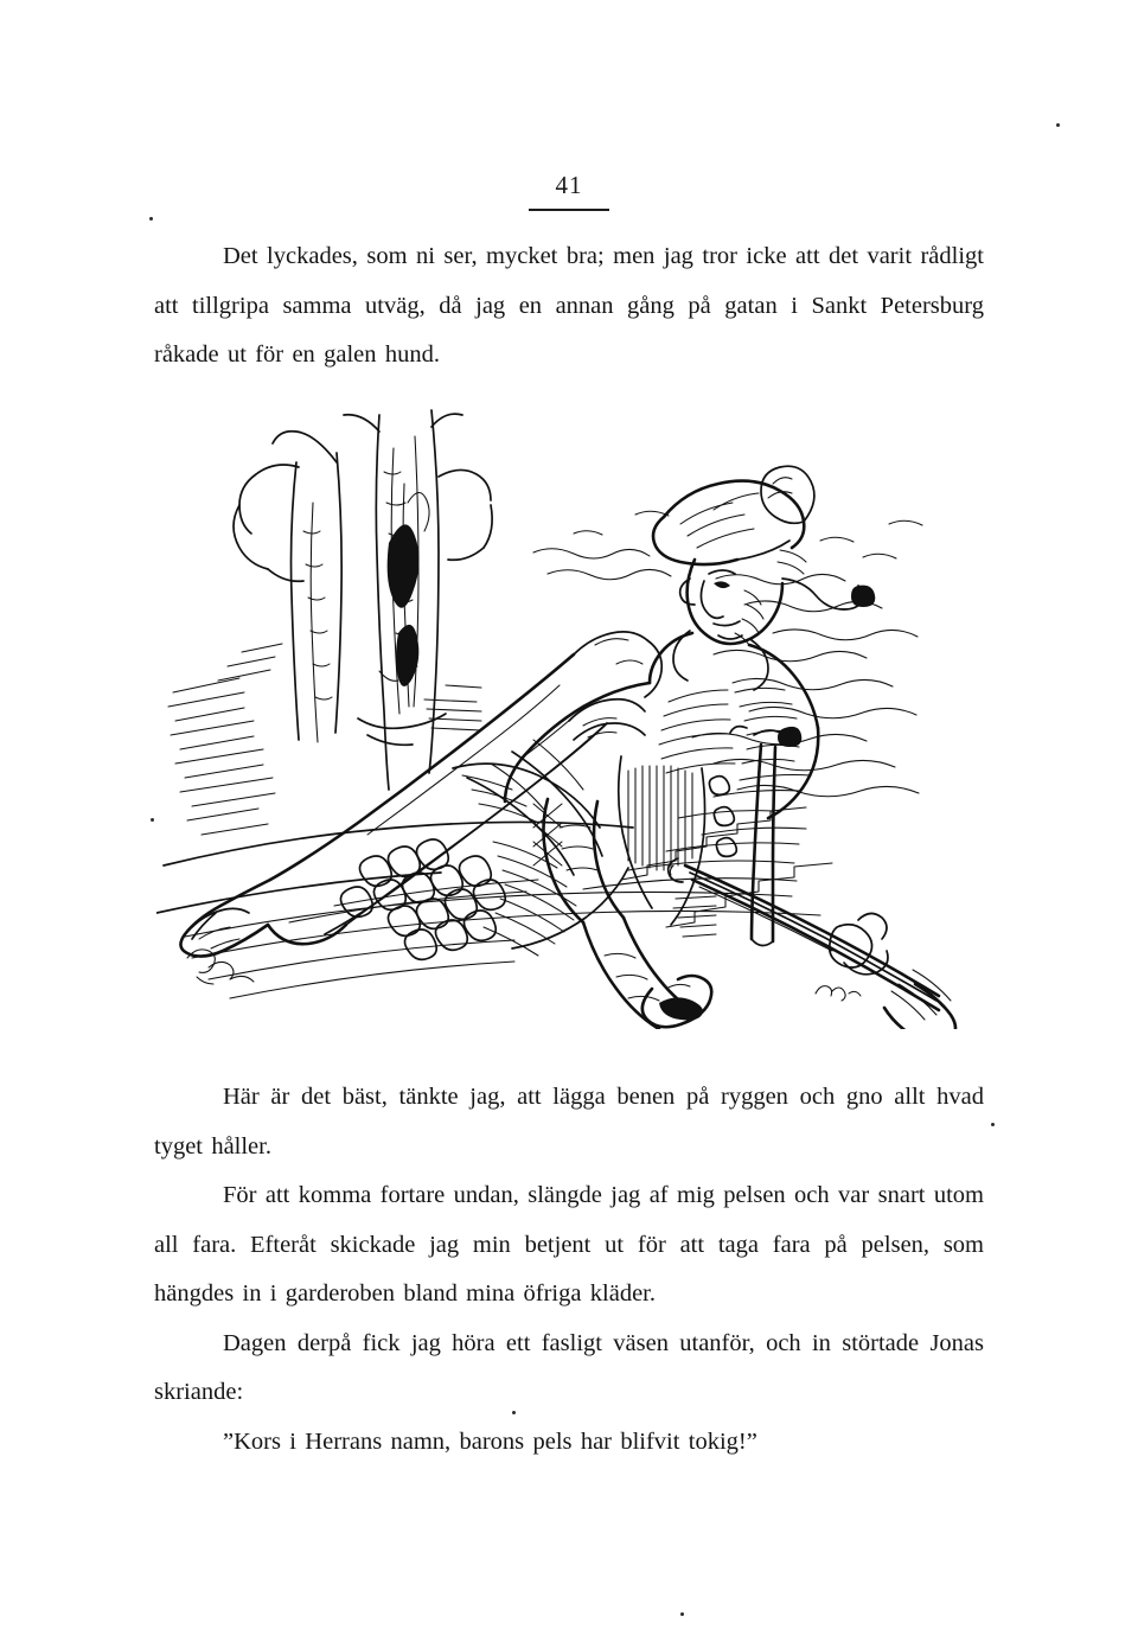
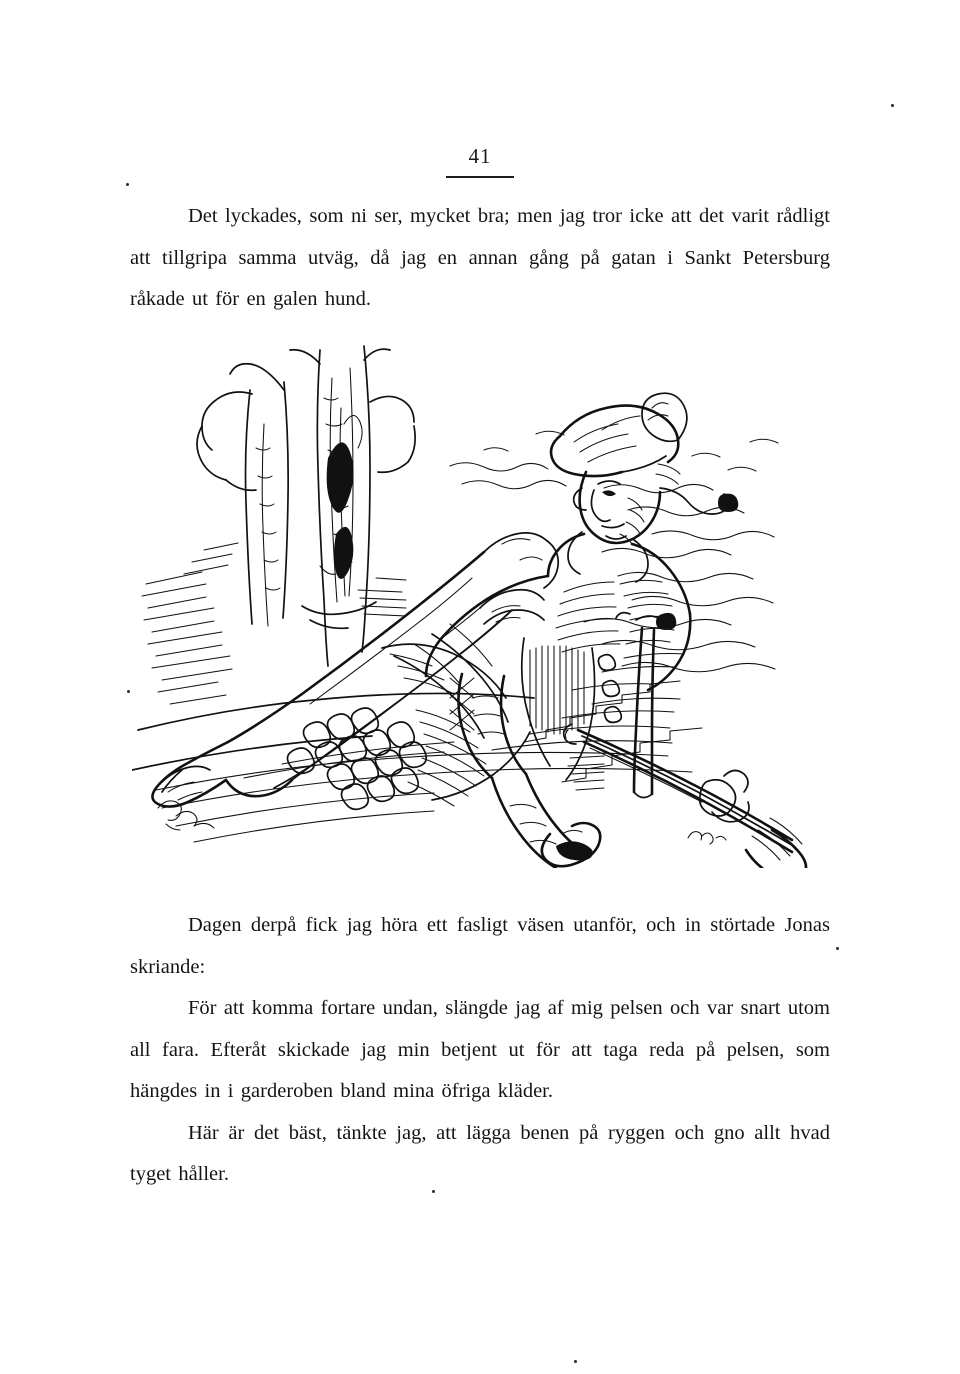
  41
  Det lyckades, som ni ser, mycket bra; men jag tror icke att det varit rådligt att tillgripa samma utväg, då jag en annan gång på gatan i Sankt Petersburg råkade ut för en galen hund.
- Här är det bäst, tänkte jag, att lägga benen på ryggen och gno allt hvad tyget håller.
+ Dagen derpå fick jag höra ett fasligt väsen utanför, och in störtade Jonas skriande:
- För att komma fortare undan, slängde jag af mig pelsen och var snart utom all fara. Efteråt skickade jag min betjent ut för att taga fara på pelsen, som hängdes in i garderoben bland mina öfriga kläder.
+ För att komma fortare undan, slängde jag af mig pelsen och var snart utom all fara. Efteråt skickade jag min betjent ut för att taga reda på pelsen, som hängdes in i garderoben bland mina öfriga kläder.
- Dagen derpå fick jag höra ett fasligt väsen utanför, och in störtade Jonas skriande:
+ Här är det bäst, tänkte jag, att lägga benen på ryggen och gno allt hvad tyget håller.
- ”Kors i Herrans namn, barons pels har blifvit tokig!”
